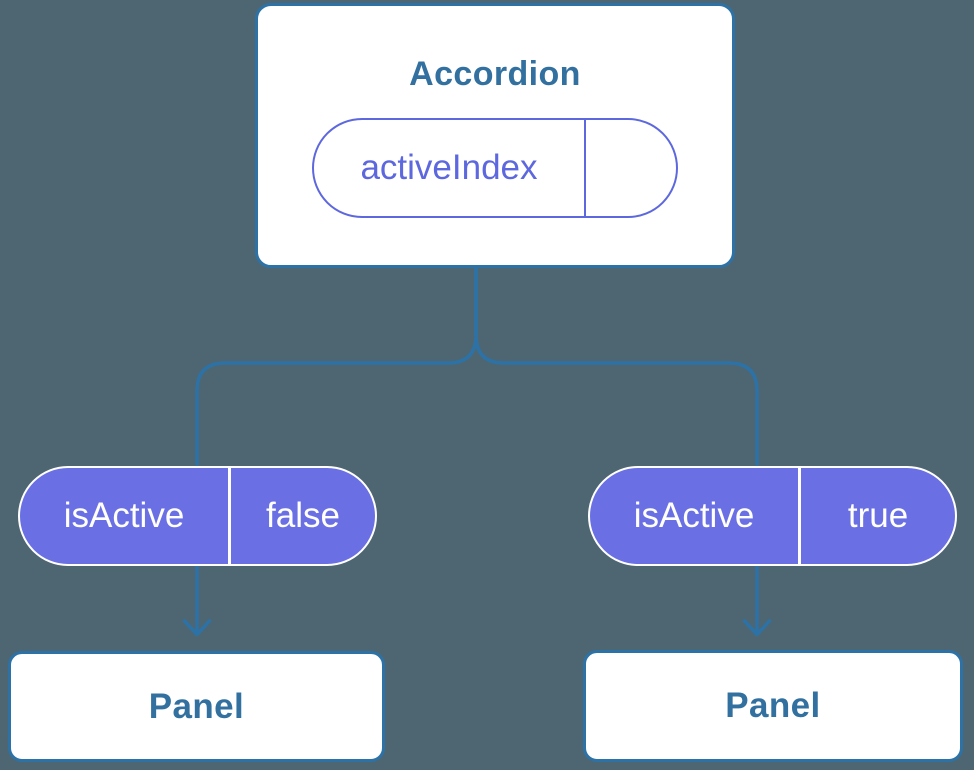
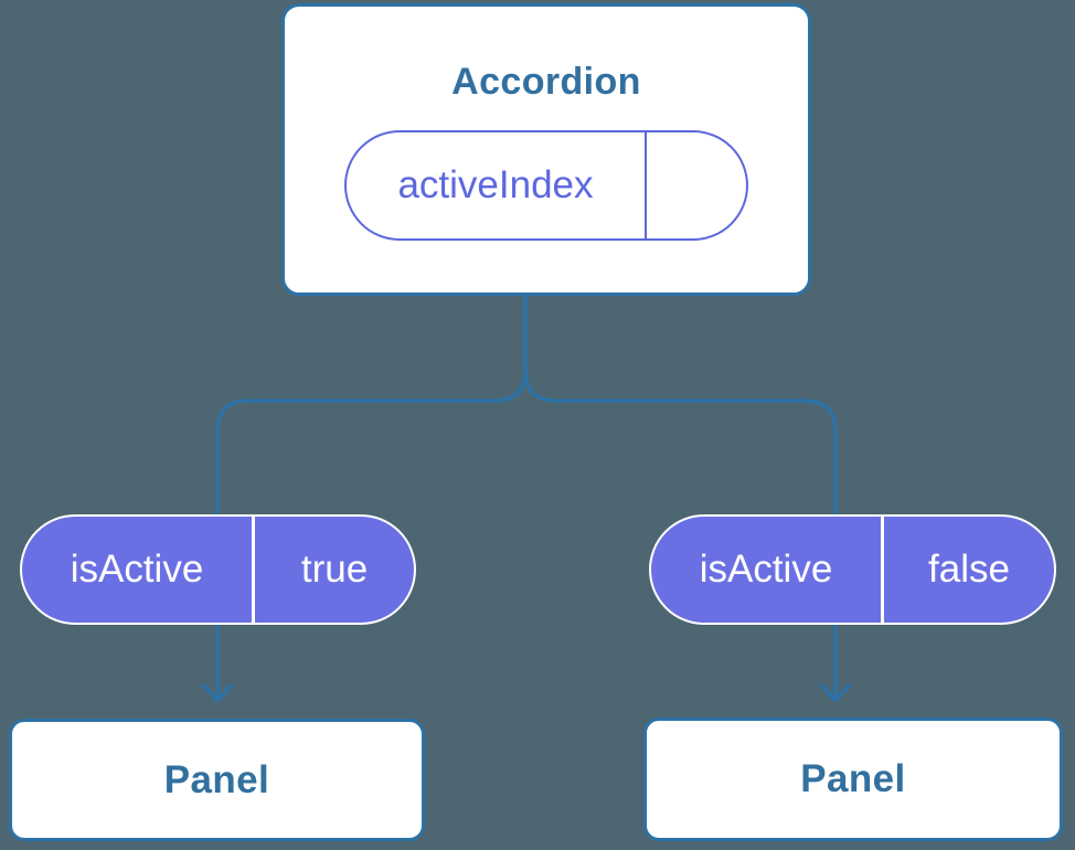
  Accordion
  activeIndex
  isActive
- false
+ true
  isActive
- true
+ false
  Panel
  Panel
